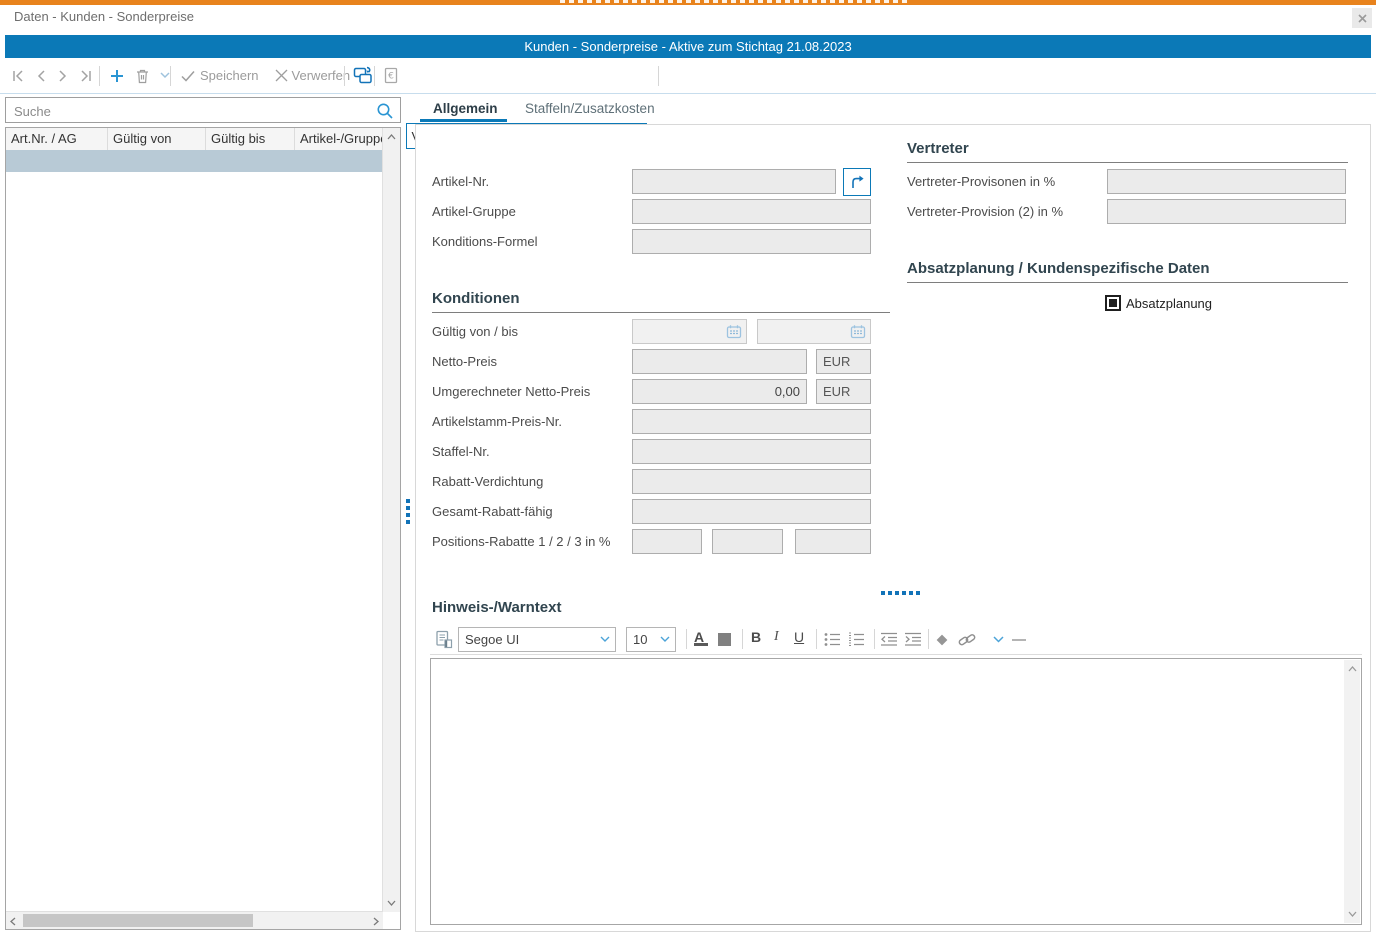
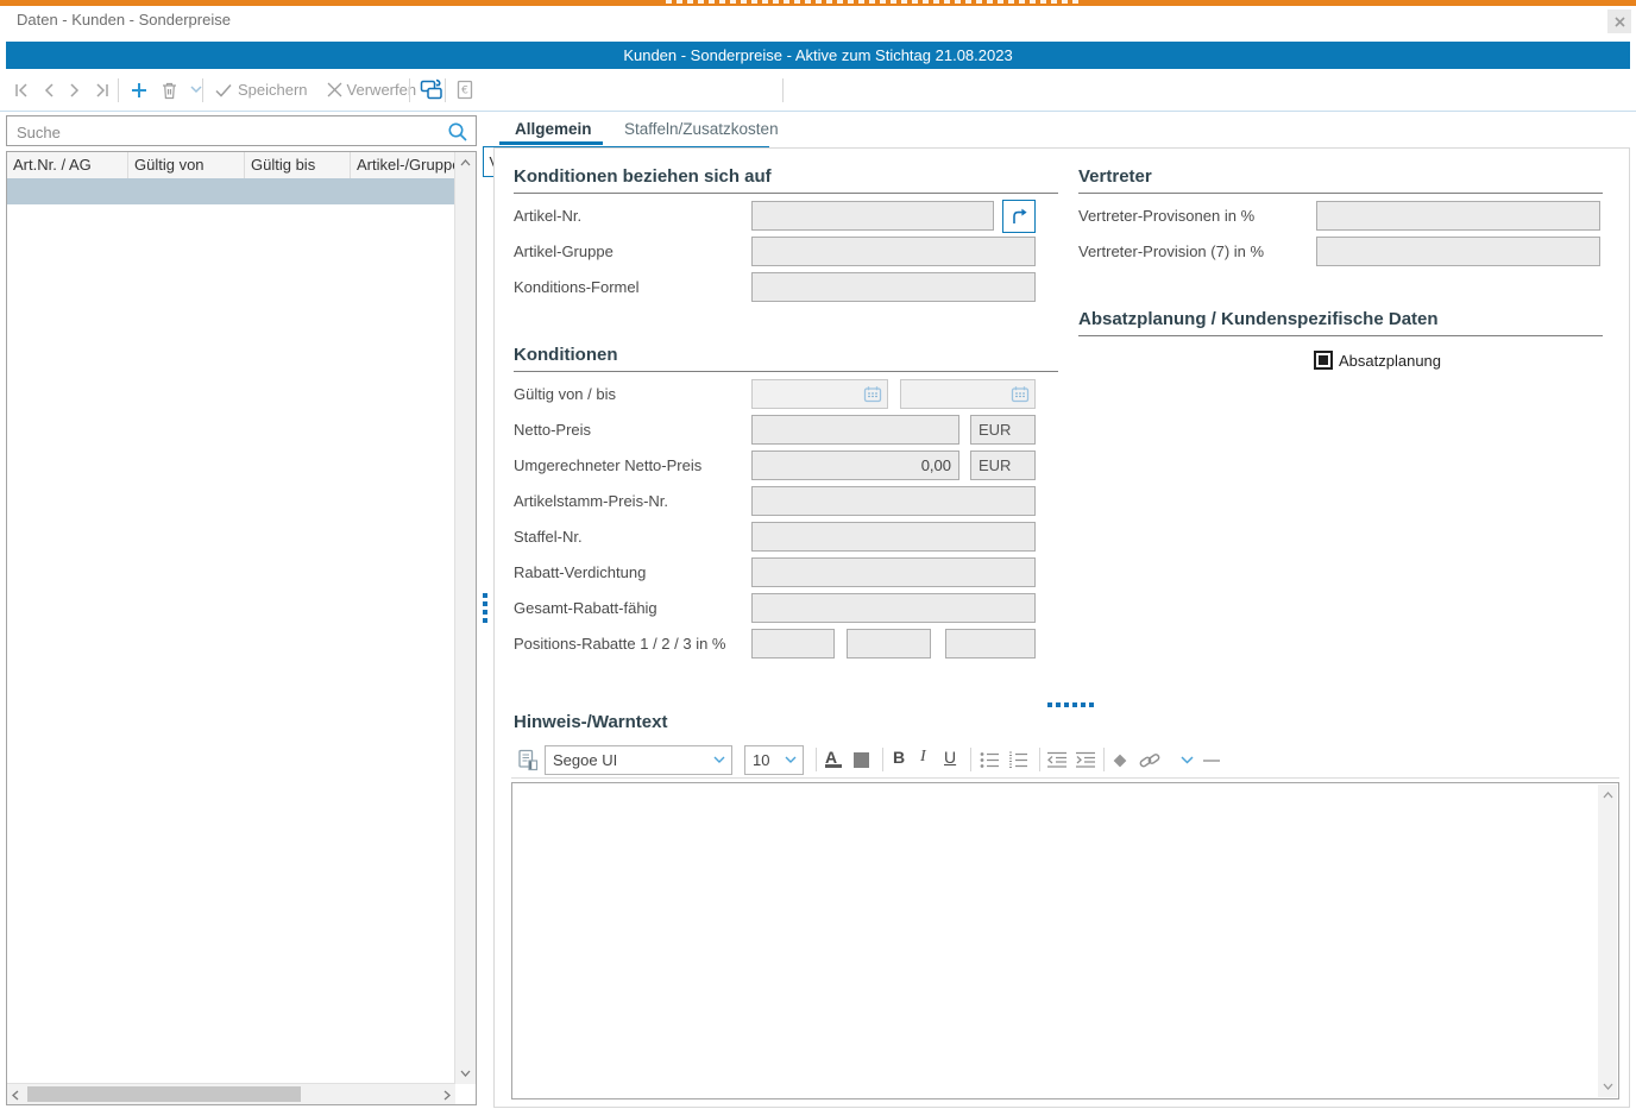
  Daten - Kunden - Sonderpreise
  Kunden - Sonderpreise - Aktive zum Stichtag 21.08.2023
  Speichern
  Verwerfen
  €
  Suche
  Art.Nr. / AG
  Gültig von
  Gültig bis
  Artikel-/Grupp
  Allgemein
  Staffeln/Zusatzkosten
+ Konditionen beziehen sich auf
  Artikel-Nr.
  Artikel-Gruppe
  Konditions-Formel
  Vertreter
  Vertreter-Provisonen in %
- Vertreter-Provision (2) in %
+ Vertreter-Provision (7) in %
  Absatzplanung / Kundenspezifische Daten
  Absatzplanung
  Konditionen
  Gültig von / bis
  Netto-Preis
  EUR
  Umgerechneter Netto-Preis
  0,00
  EUR
  Artikelstamm-Preis-Nr.
  Staffel-Nr.
  Rabatt-Verdichtung
  Gesamt-Rabatt-fähig
  Positions-Rabatte 1 / 2 / 3 in %
  Hinweis-/Warntext
  Segoe UI
  10
  A
  B
  I
  U
